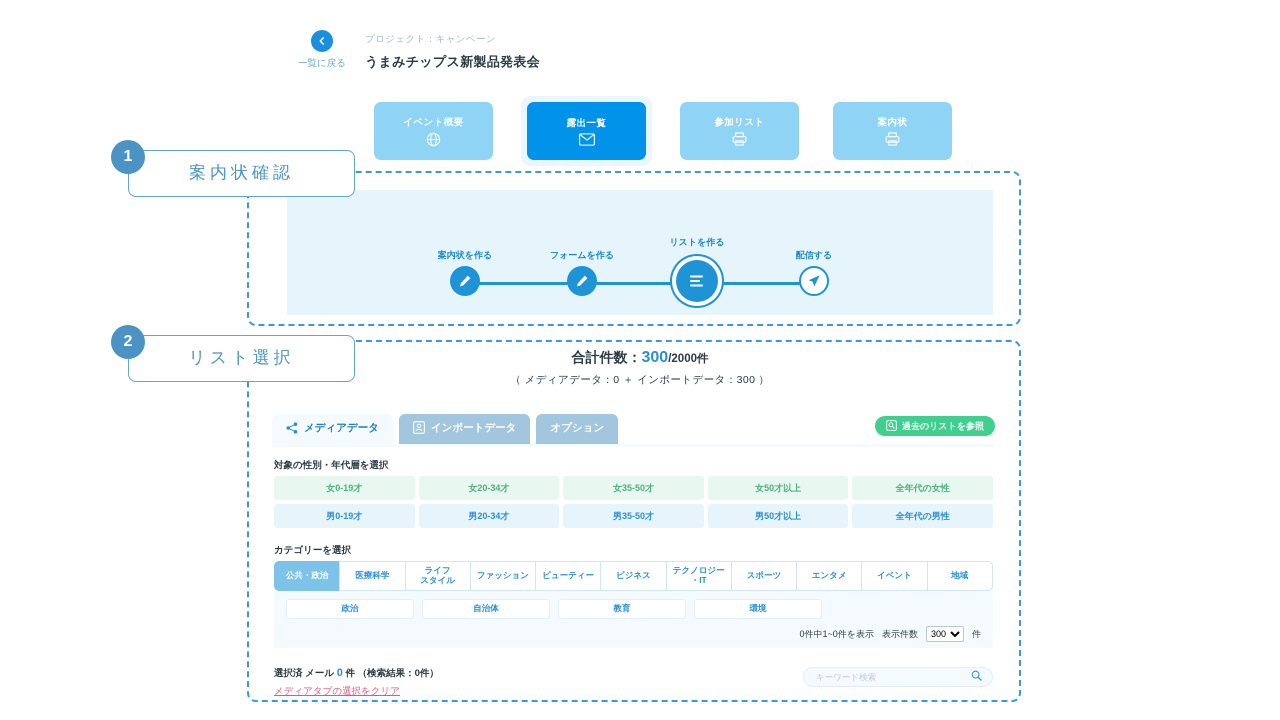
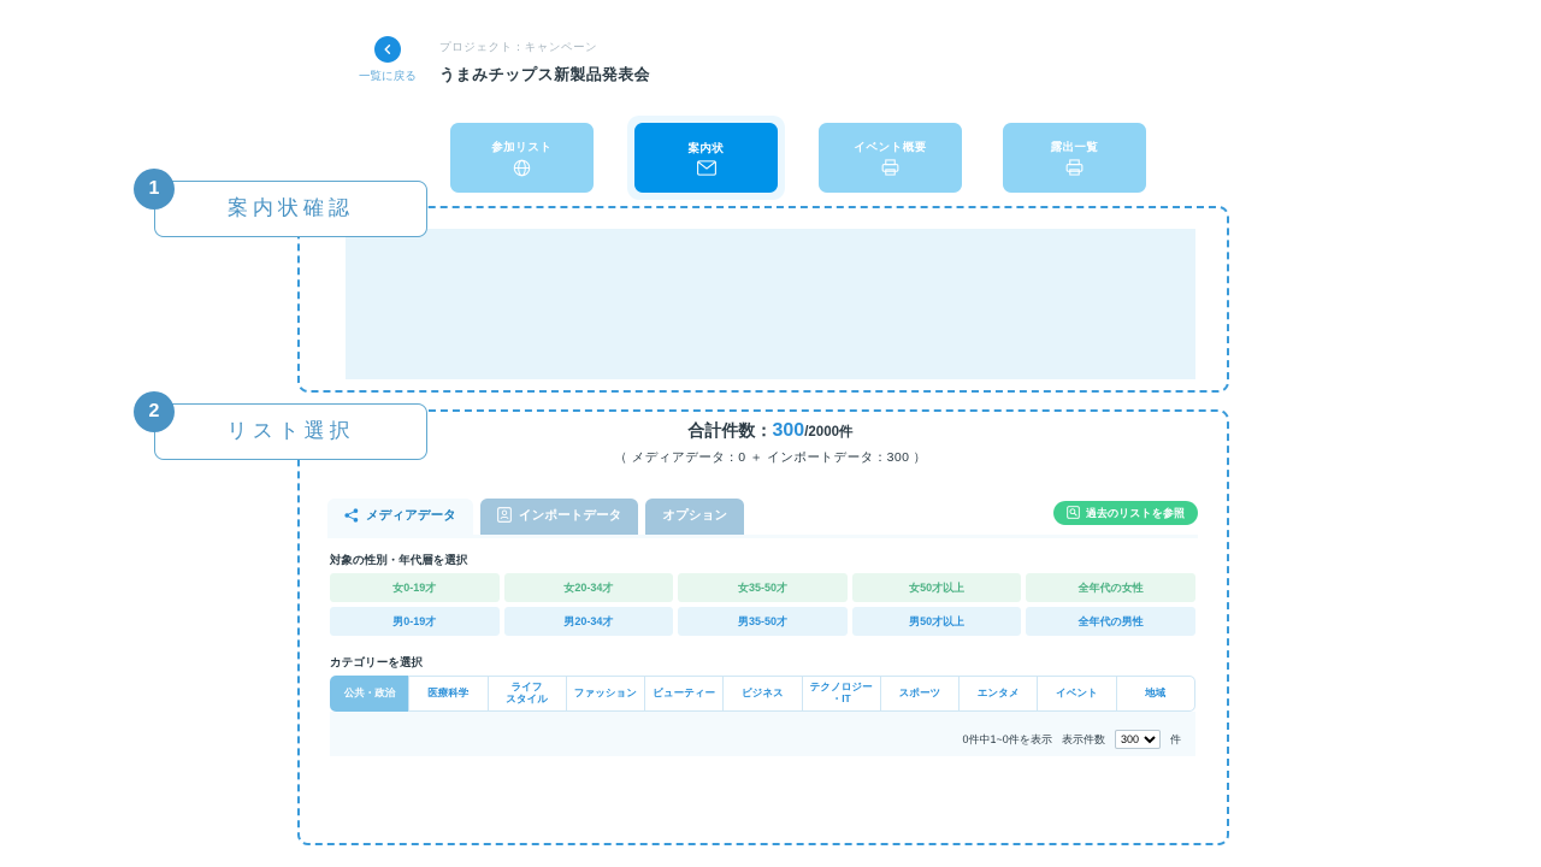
  一覧に戻る
  プロジェクト：キャンペーン
  うまみチップス新製品発表会
- イベント概要
+ 参加リスト
- 露出一覧
+ 案内状
- 参加リスト
+ イベント概要
- 案内状
+ 露出一覧
- 案内状を作る
- フォームを作る
- リストを作る
- 配信する
  案内状確認
  1
  リスト選択
  2
  合計件数：300/2000件
  （ メディアデータ：0 ＋ インポートデータ：300 ）
  メディアデータ
  インポートデータ
  オプション
  過去のリストを参照
  対象の性別・年代層を選択
  女0-19才
  女20-34才
  女35-50才
  女50才以上
  全年代の女性
  男0-19才
  男20-34才
  男35-50才
  男50才以上
  全年代の男性
  カテゴリーを選択
  公共・政治
  医療科学
  ライフ
  スタイル
  ファッション
  ビューティー
  ビジネス
  テクノロジー
  ・IT
  スポーツ
  エンタメ
  イベント
  地域
- 政治
- 自治体
- 教育
- 環境
  0件中1~0件を表示
  表示件数
  300
  件
- 選択済 メール 0 件 （検索結果：0件）
- メディアタブの選択をクリア
- キーワード検索
